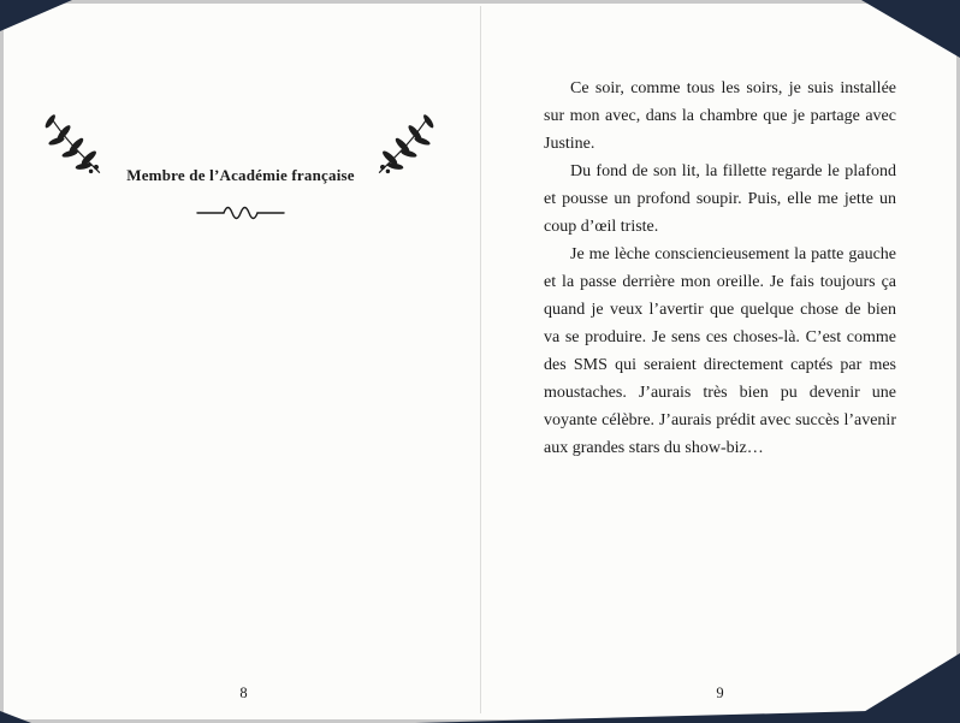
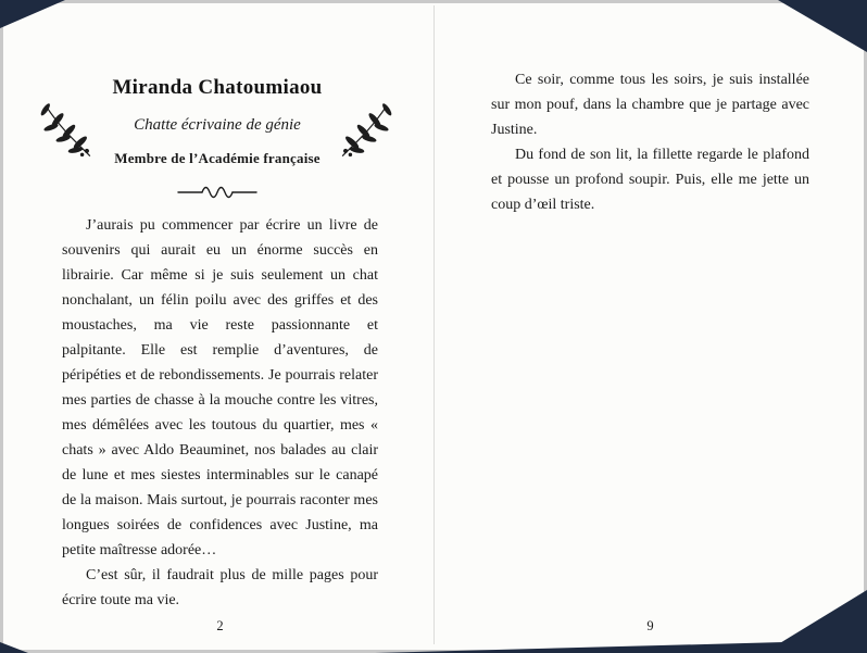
+ Miranda Chatoumiaou
+ Chatte écrivaine de génie
  Membre de l’Académie française
+ J’aurais pu commencer par écrire un livre de souvenirs qui aurait eu un énorme succès en librairie. Car même si je suis seulement un chat nonchalant, un félin poilu avec des griffes et des moustaches, ma vie reste passionnante et palpitante. Elle est remplie d’aventures, de péripéties et de rebondissements. Je pourrais relater mes parties de chasse à la mouche contre les vitres, mes démêlées avec les toutous du quartier, mes « chats » avec Aldo Beauminet, nos balades au clair de lune et mes siestes interminables sur le canapé de la maison. Mais surtout, je pourrais raconter mes longues soirées de confidences avec Justine, ma petite maîtresse adorée…
+ C’est sûr, il faudrait plus de mille pages pour écrire toute ma vie.
- 8
+ 2
- Ce soir, comme tous les soirs, je suis installée sur mon avec, dans la chambre que je partage avec Justine.
+ Ce soir, comme tous les soirs, je suis installée sur mon pouf, dans la chambre que je partage avec Justine.
  Du fond de son lit, la fillette regarde le plafond et pousse un profond soupir. Puis, elle me jette un coup d’œil triste.
- Je me lèche consciencieusement la patte gauche et la passe derrière mon oreille. Je fais toujours ça quand je veux l’avertir que quelque chose de bien va se produire. Je sens ces choses-là. C’est comme des SMS qui seraient directement captés par mes moustaches. J’aurais très bien pu devenir une voyante célèbre. J’aurais prédit avec succès l’avenir aux grandes stars du show-biz…
  9
